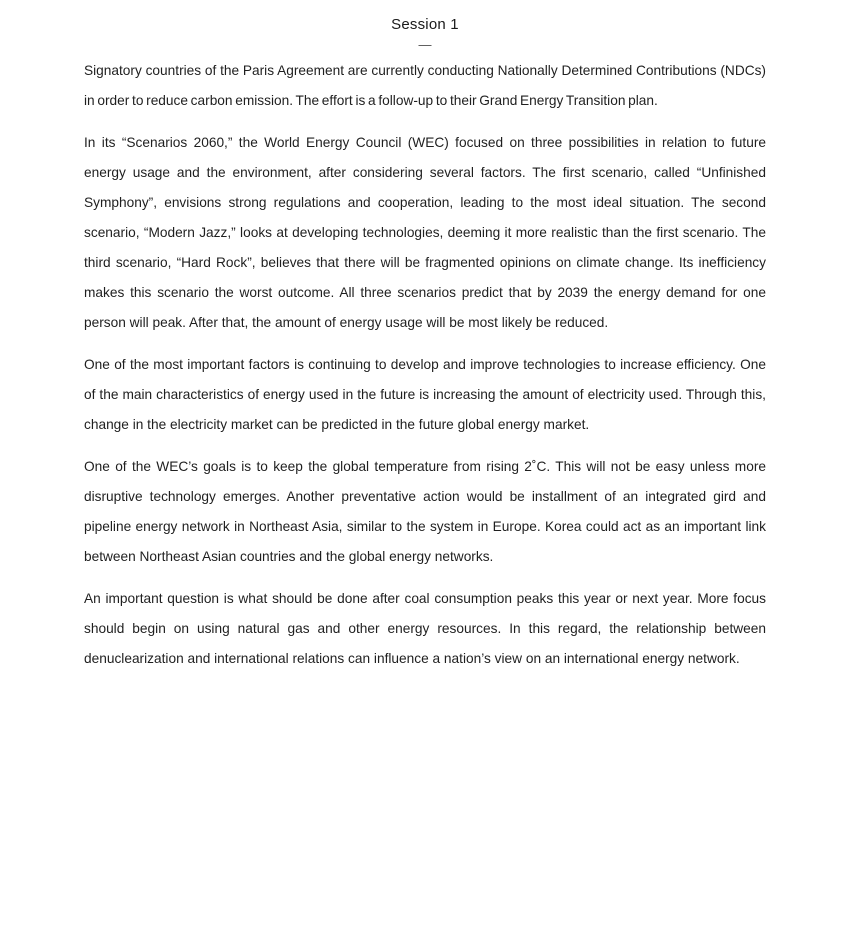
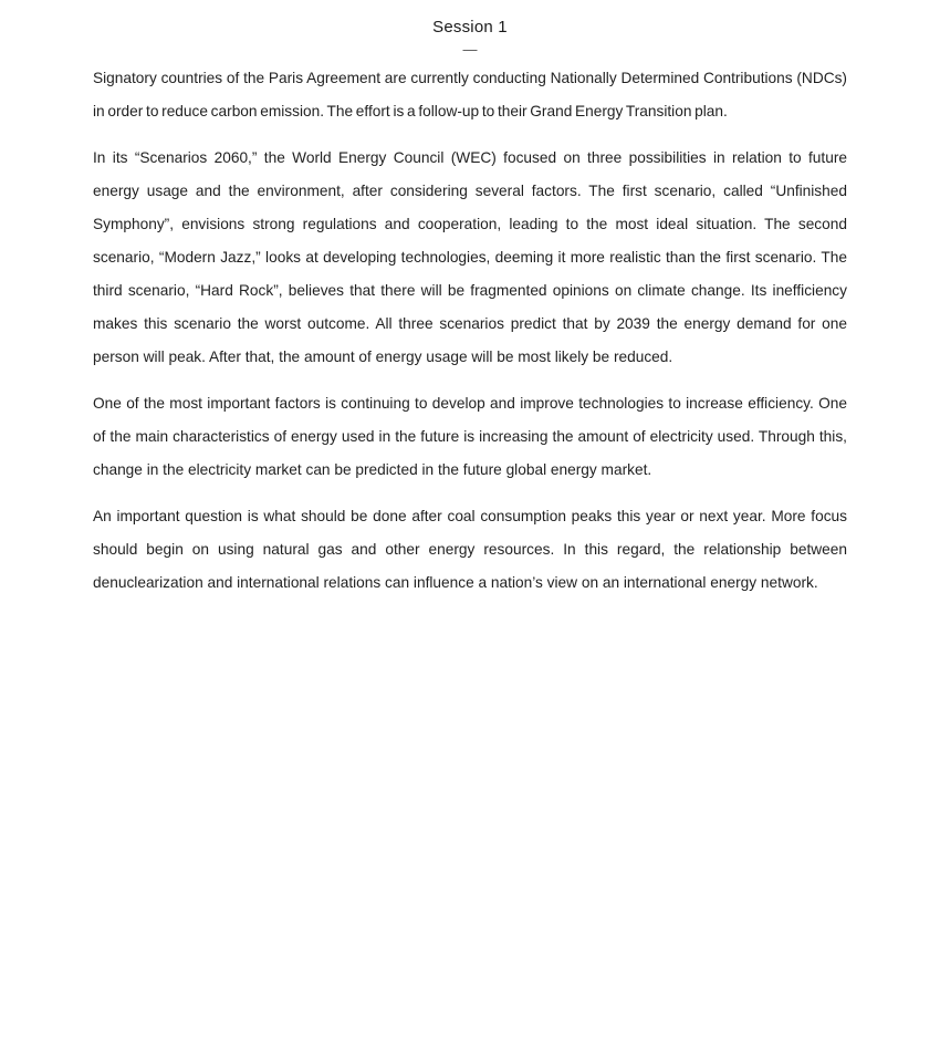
  Session 1
  —
  Signatory countries of the Paris Agreement are currently conducting Nationally Determined Contributions (NDCs) in order to reduce carbon emission. The effort is a follow-up to their Grand Energy Transition plan.
  In its “Scenarios 2060,” the World Energy Council (WEC) focused on three possibilities in relation to future energy usage and the environment, after considering several factors. The first scenario, called “Unfinished Symphony”, envisions strong regulations and cooperation, leading to the most ideal situation. The second scenario, “Modern Jazz,” looks at developing technologies, deeming it more realistic than the first scenario. The third scenario, “Hard Rock”, believes that there will be fragmented opinions on climate change. Its inefficiency makes this scenario the worst outcome. All three scenarios predict that by 2039 the energy demand for one person will peak. After that, the amount of energy usage will be most likely be reduced.
  One of the most important factors is continuing to develop and improve technologies to increase efficiency. One of the main characteristics of energy used in the future is increasing the amount of electricity used. Through this, change in the electricity market can be predicted in the future global energy market.
- One of the WEC’s goals is to keep the global temperature from rising 2˚C. This will not be easy unless more disruptive technology emerges. Another preventative action would be installment of an integrated gird and pipeline energy network in Northeast Asia, similar to the system in Europe. Korea could act as an important link between Northeast Asian countries and the global energy networks.
  An important question is what should be done after coal consumption peaks this year or next year. More focus should begin on using natural gas and other energy resources. In this regard, the relationship between denuclearization and international relations can influence a nation’s view on an international energy network.
